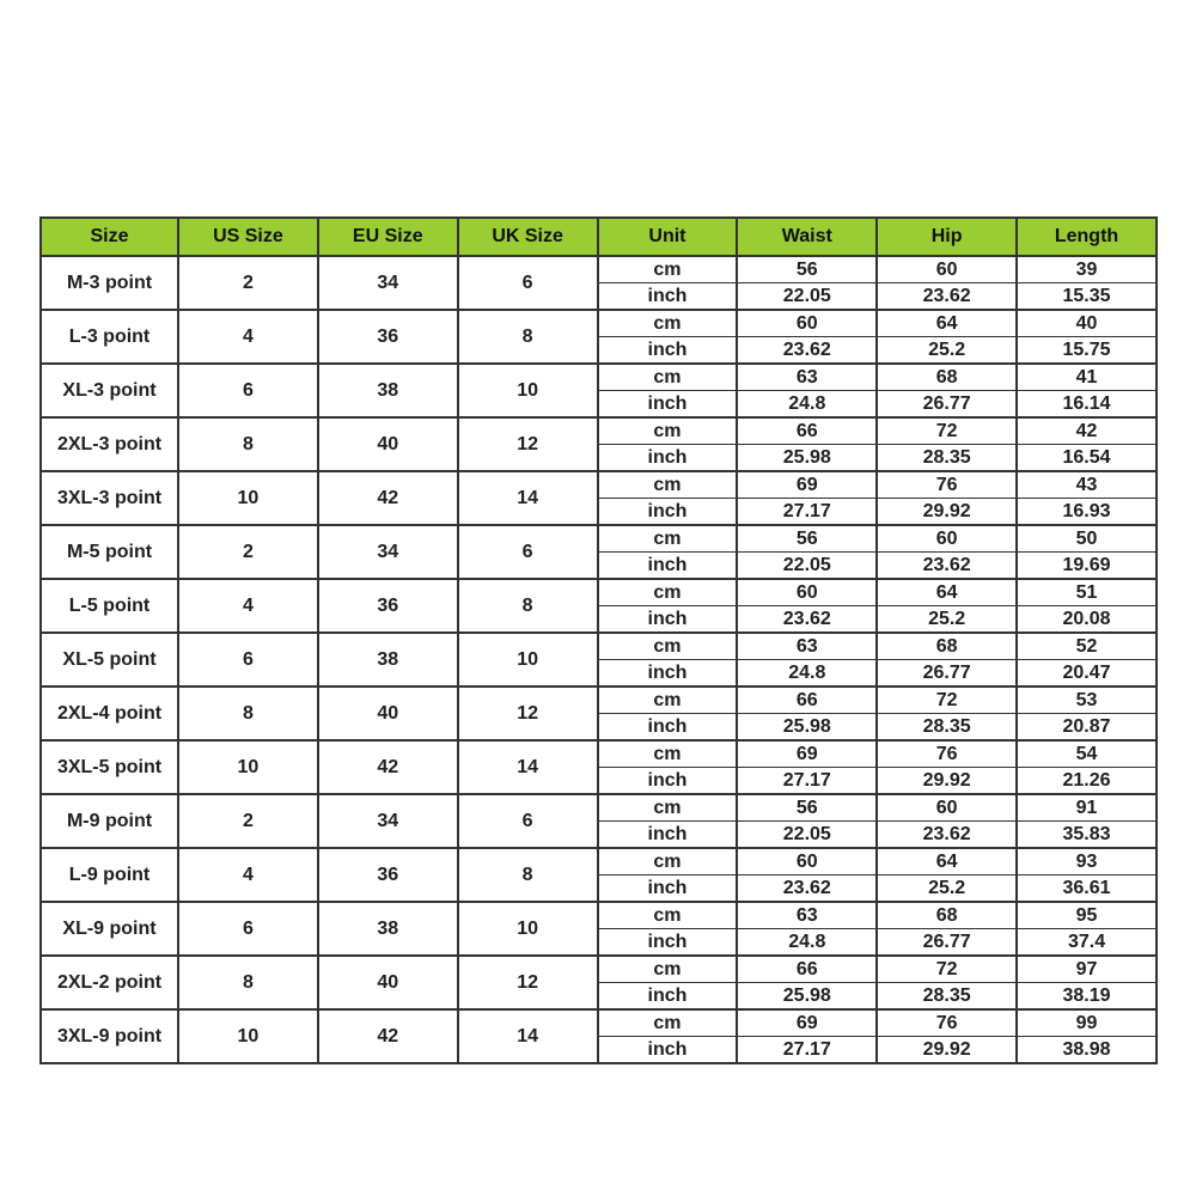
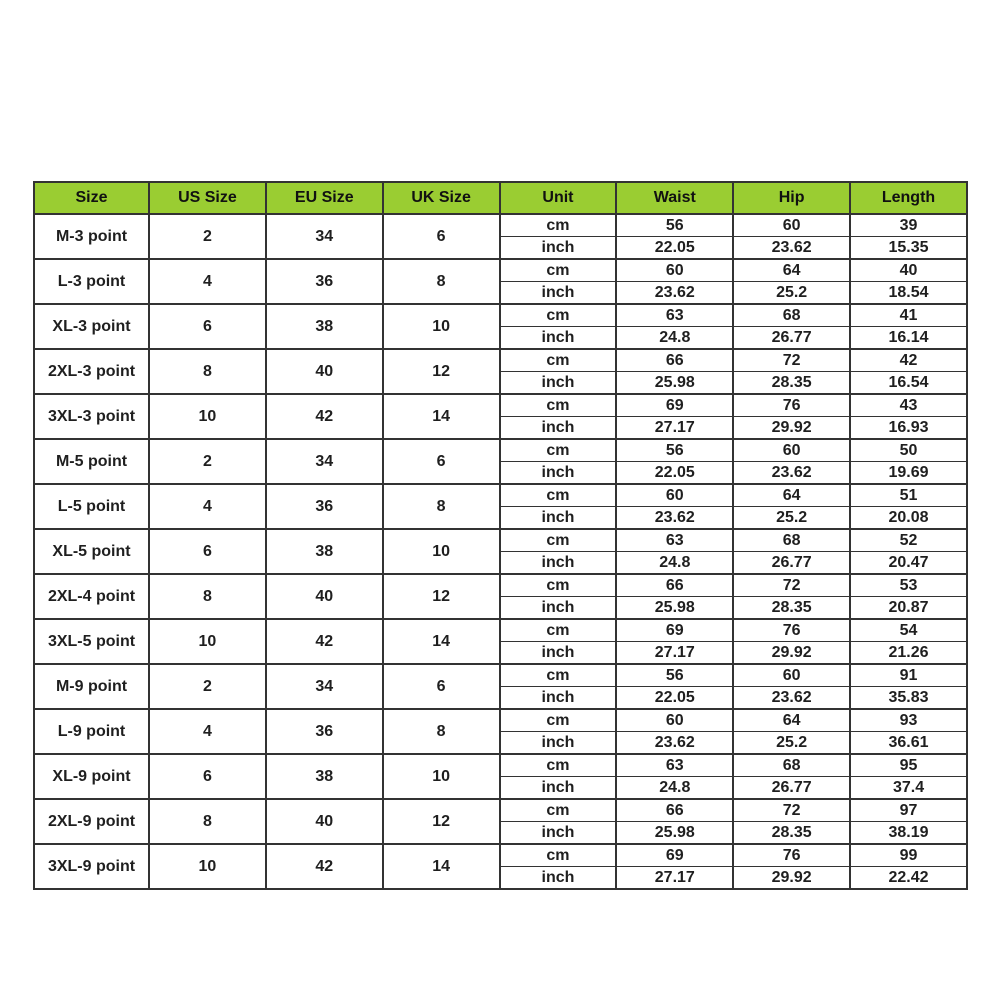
  Size	US Size	EU Size	UK Size	Unit	Waist	Hip	Length
  M-3 point	2	34	6	cm	56	60	39
  inch	22.05	23.62	15.35
  L-3 point	4	36	8	cm	60	64	40
- inch	23.62	25.2	15.75
+ inch	23.62	25.2	18.54
  XL-3 point	6	38	10	cm	63	68	41
  inch	24.8	26.77	16.14
  2XL-3 point	8	40	12	cm	66	72	42
  inch	25.98	28.35	16.54
  3XL-3 point	10	42	14	cm	69	76	43
  inch	27.17	29.92	16.93
  M-5 point	2	34	6	cm	56	60	50
  inch	22.05	23.62	19.69
  L-5 point	4	36	8	cm	60	64	51
  inch	23.62	25.2	20.08
  XL-5 point	6	38	10	cm	63	68	52
  inch	24.8	26.77	20.47
  2XL-4 point	8	40	12	cm	66	72	53
  inch	25.98	28.35	20.87
  3XL-5 point	10	42	14	cm	69	76	54
  inch	27.17	29.92	21.26
  M-9 point	2	34	6	cm	56	60	91
  inch	22.05	23.62	35.83
  L-9 point	4	36	8	cm	60	64	93
  inch	23.62	25.2	36.61
  XL-9 point	6	38	10	cm	63	68	95
  inch	24.8	26.77	37.4
- 2XL-2 point	8	40	12	cm	66	72	97
+ 2XL-9 point	8	40	12	cm	66	72	97
  inch	25.98	28.35	38.19
  3XL-9 point	10	42	14	cm	69	76	99
- inch	27.17	29.92	38.98
+ inch	27.17	29.92	22.42
